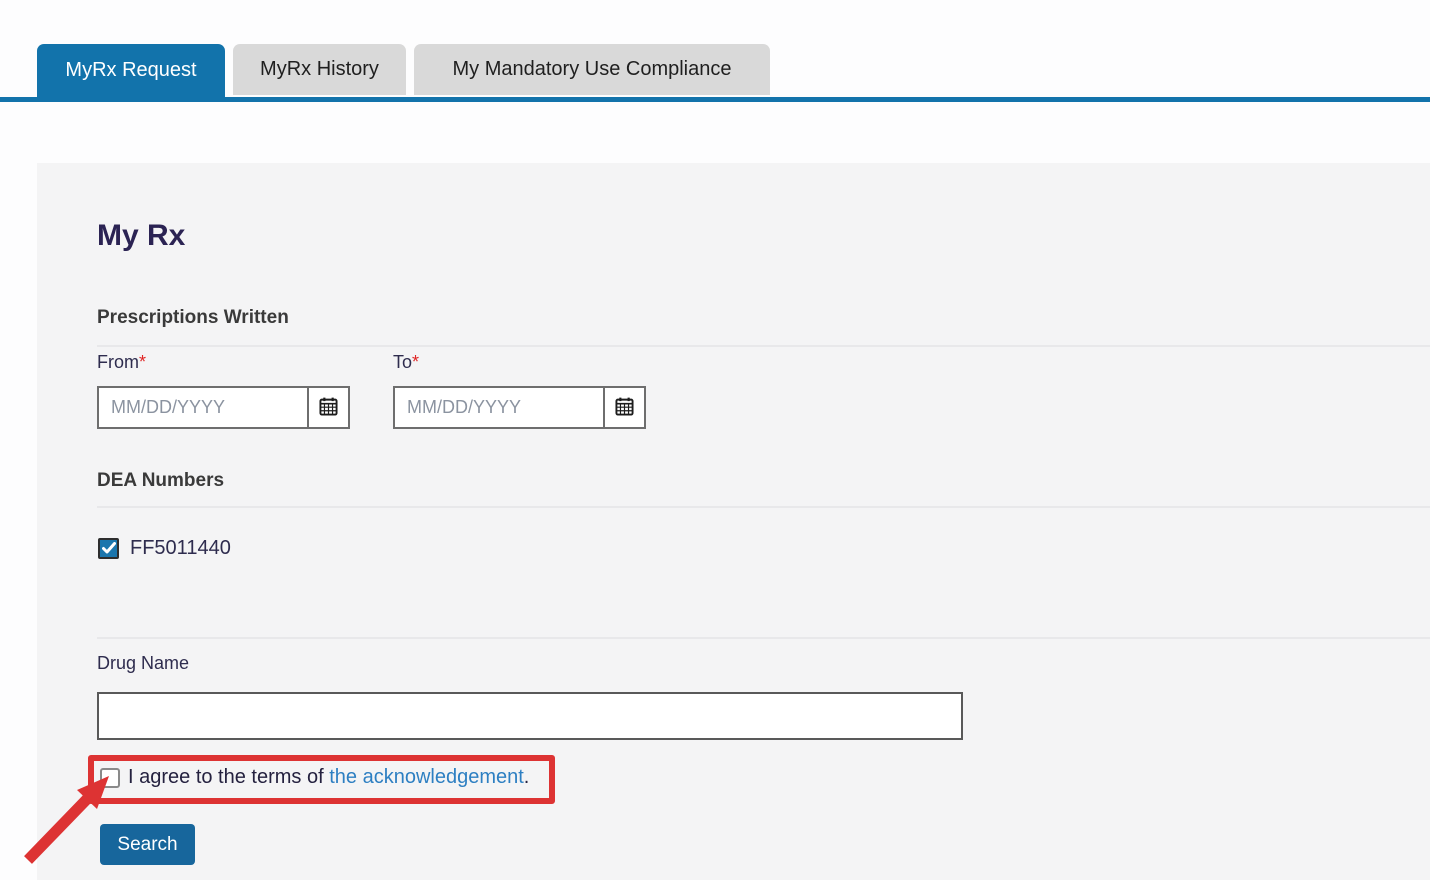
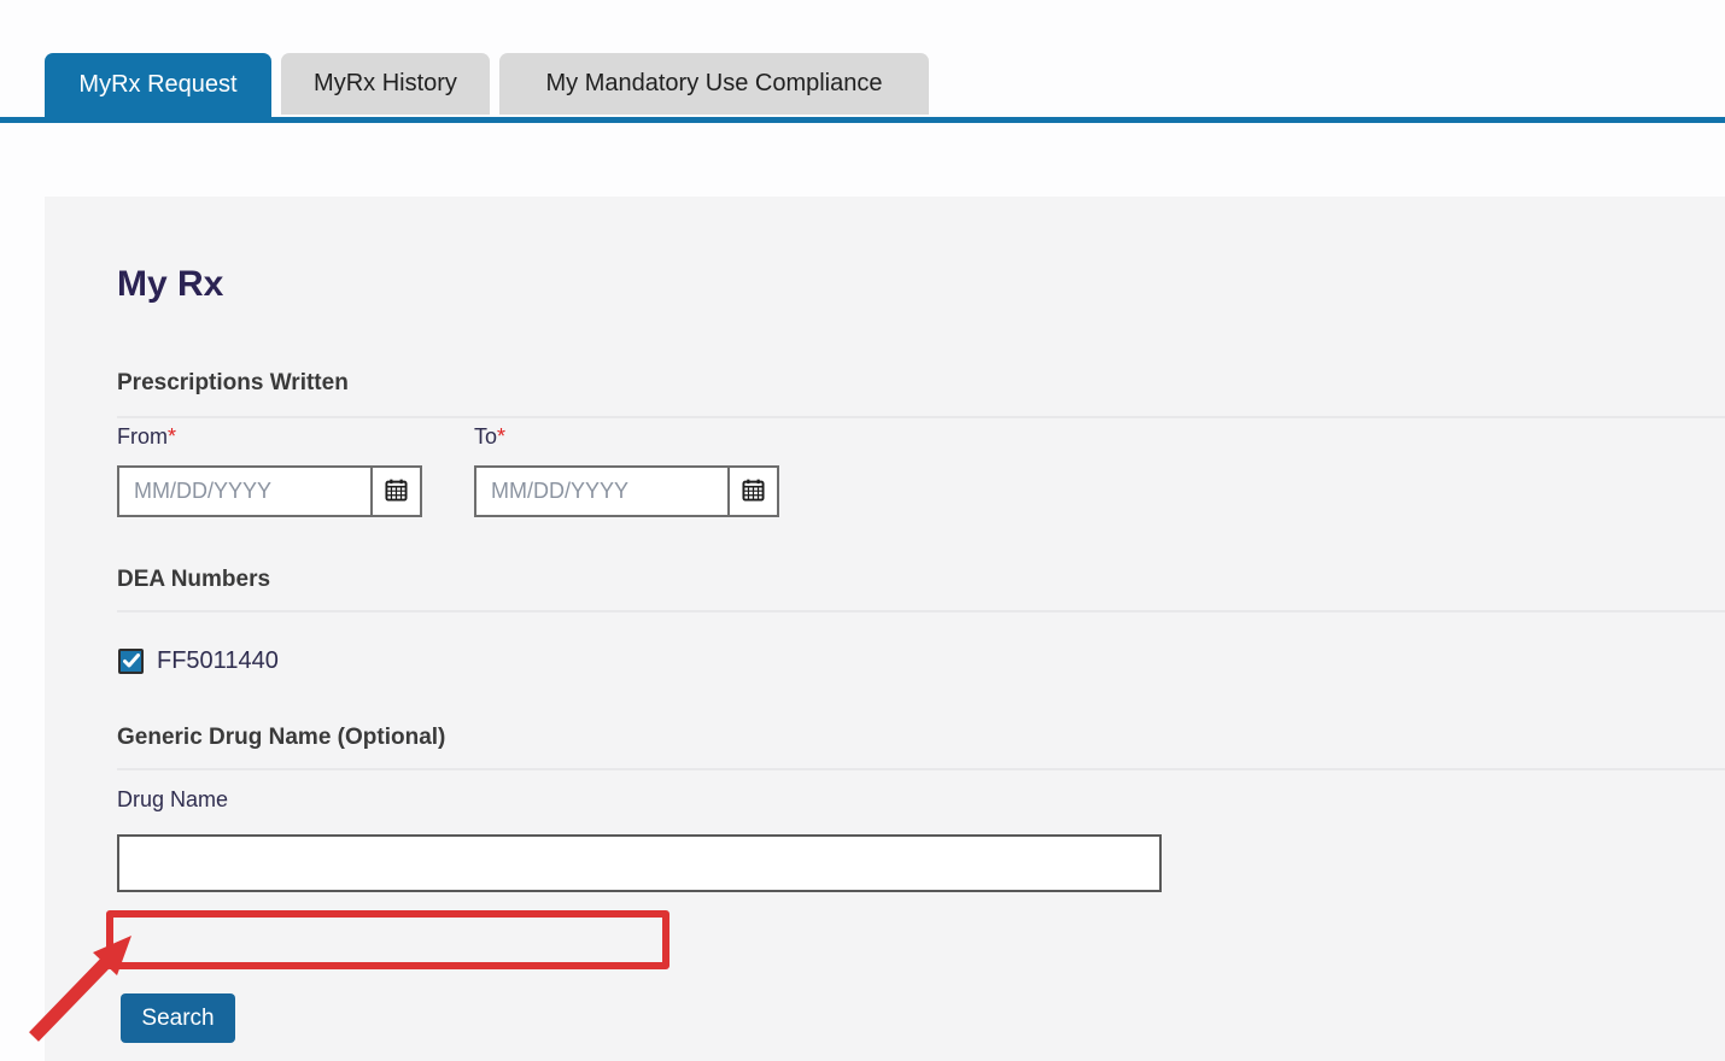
  MyRx Request
  MyRx History
  My Mandatory Use Compliance
  My Rx
  Prescriptions Written
  From*
  To*
  MM/DD/YYYY
  MM/DD/YYYY
  DEA Numbers
  FF5011440
+ Generic Drug Name (Optional)
  Drug Name
- I agree to the terms of the acknowledgement.
  Search
